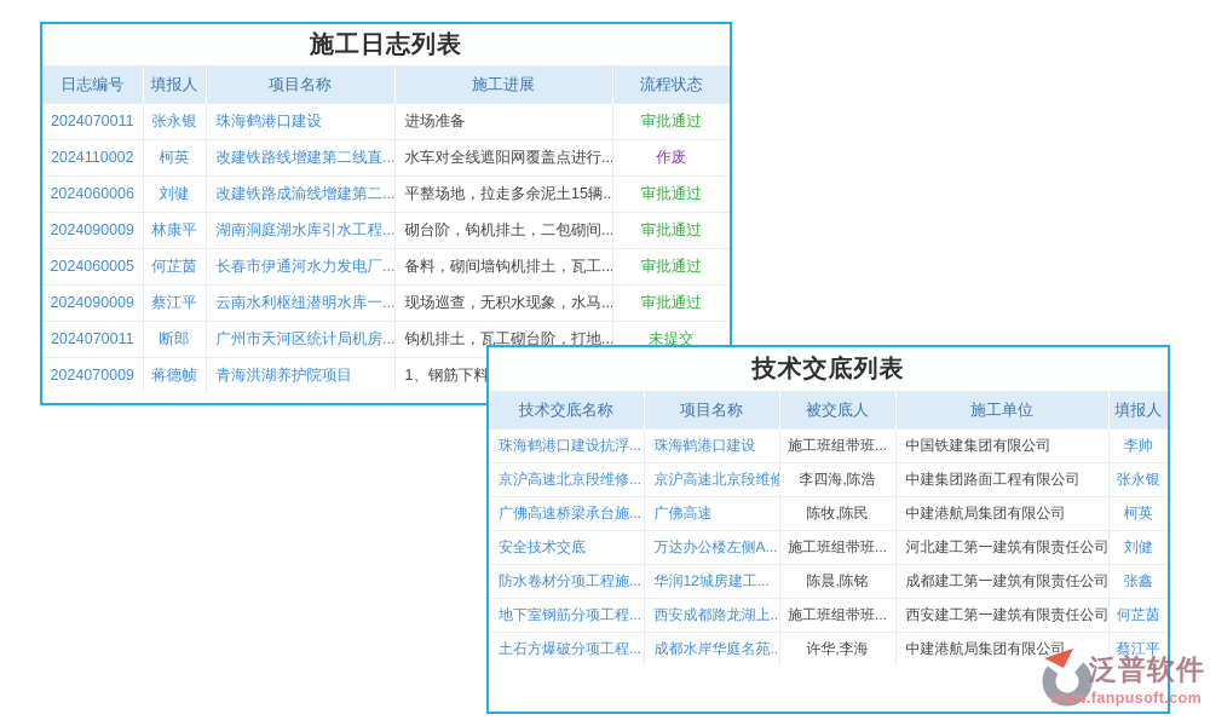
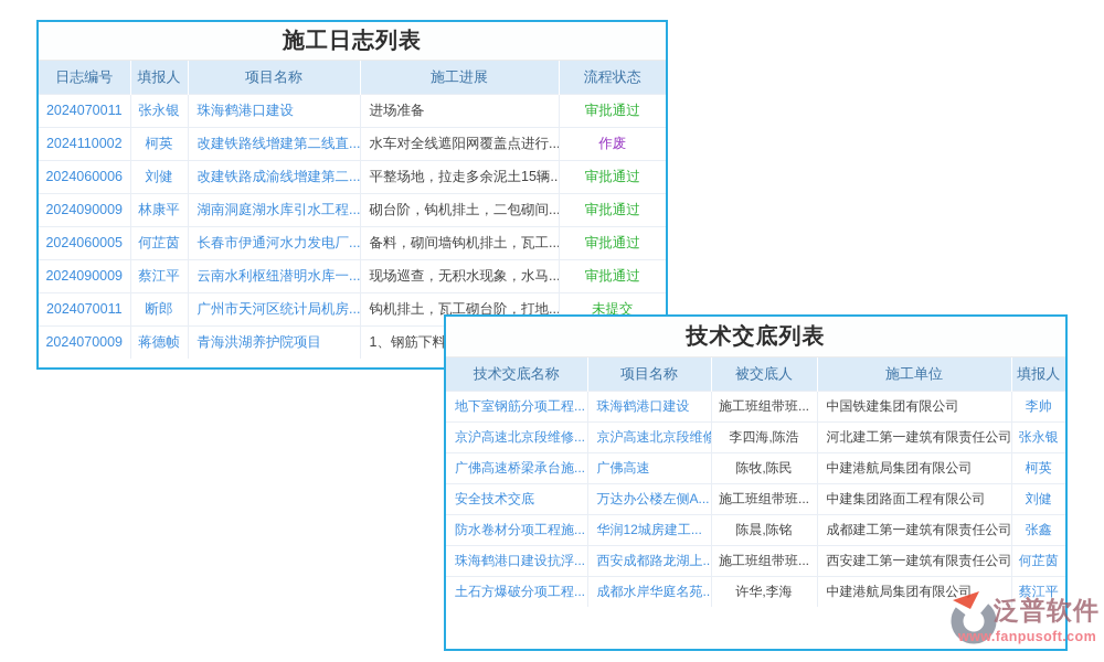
  施工日志列表
  日志编号	填报人	项目名称	施工进展	流程状态
  2024070011	张永银	珠海鹤港口建设	进场准备	审批通过
  2024110002	柯英	改建铁路线增建第二线直...	水车对全线遮阳网覆盖点进行...	作废
  2024060006	刘健	改建铁路成渝线增建第二...	平整场地，拉走多余泥土15辆..	审批通过
  2024090009	林康平	湖南洞庭湖水库引水工程...	砌台阶，钩机排土，二包砌间...	审批通过
  2024060005	何芷茵	长春市伊通河水力发电厂...	备料，砌间墙钩机排土，瓦工...	审批通过
  2024090009	蔡江平	云南水利枢纽潜明水库一...	现场巡查，无积水现象，水马...	审批通过
  2024070011	断郎	广州市天河区统计局机房...	钩机排土，瓦工砌台阶，打地...	未提交
  2024070009	蒋德帧	青海洪湖养护院项目	1、钢筋下料
  技术交底列表
  技术交底名称	项目名称	被交底人	施工单位	填报人
- 珠海鹤港口建设抗浮...	珠海鹤港口建设	施工班组带班...	中国铁建集团有限公司	李帅
+ 地下室钢筋分项工程...	珠海鹤港口建设	施工班组带班...	中国铁建集团有限公司	李帅
- 京沪高速北京段维修...	京沪高速北京段维修	李四海,陈浩	中建集团路面工程有限公司	张永银
+ 京沪高速北京段维修...	京沪高速北京段维修	李四海,陈浩	河北建工第一建筑有限责任公司	张永银
  广佛高速桥梁承台施...	广佛高速	陈牧,陈民	中建港航局集团有限公司	柯英
- 安全技术交底	万达办公楼左侧A...	施工班组带班...	河北建工第一建筑有限责任公司	刘健
+ 安全技术交底	万达办公楼左侧A...	施工班组带班...	中建集团路面工程有限公司	刘健
  防水卷材分项工程施...	华润12城房建工...	陈晨,陈铭	成都建工第一建筑有限责任公司	张鑫
- 地下室钢筋分项工程...	西安成都路龙湖上..	施工班组带班...	西安建工第一建筑有限责任公司	何芷茵
+ 珠海鹤港口建设抗浮...	西安成都路龙湖上..	施工班组带班...	西安建工第一建筑有限责任公司	何芷茵
  土石方爆破分项工程...	成都水岸华庭名苑..	许华,李海	中建港航局集团有限公司	蔡江平
  泛普软件
  www.fanpusoft.com
